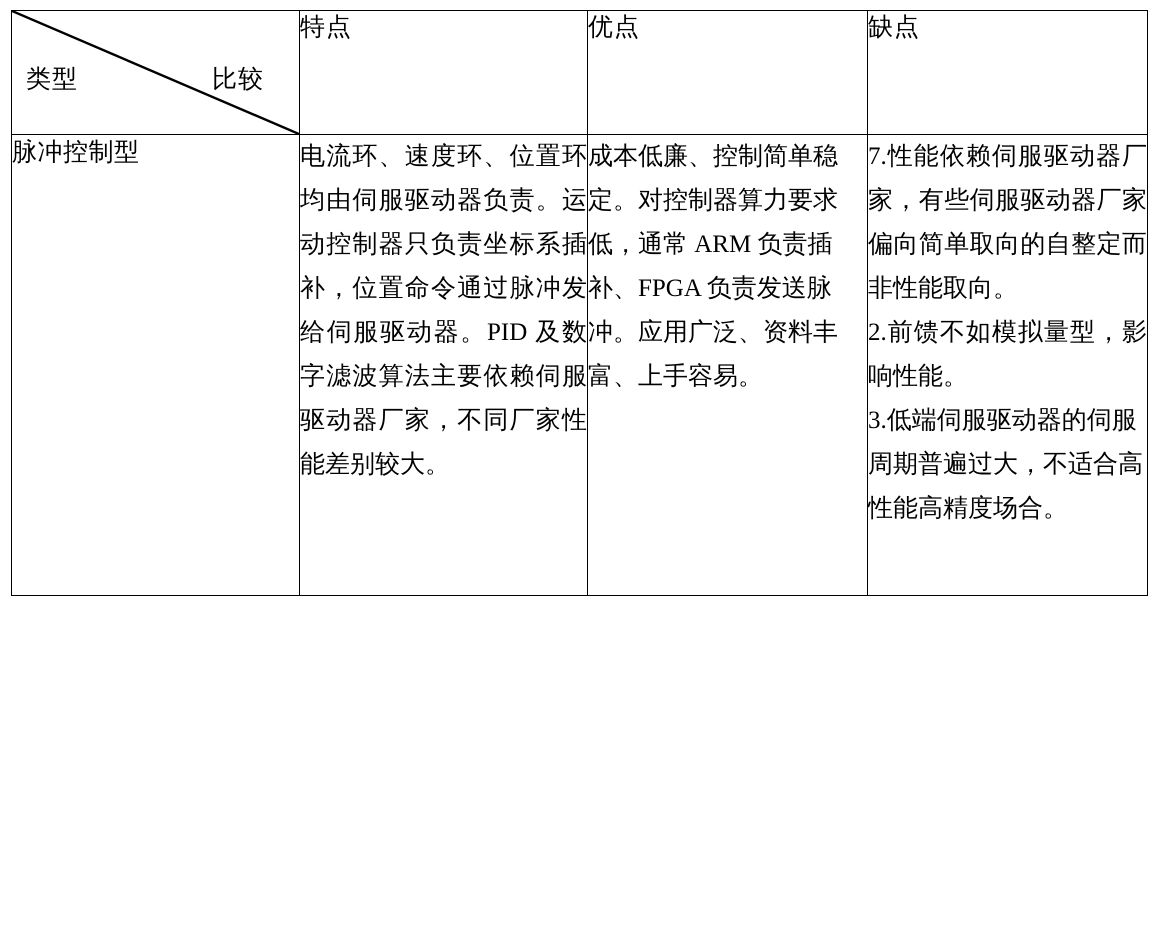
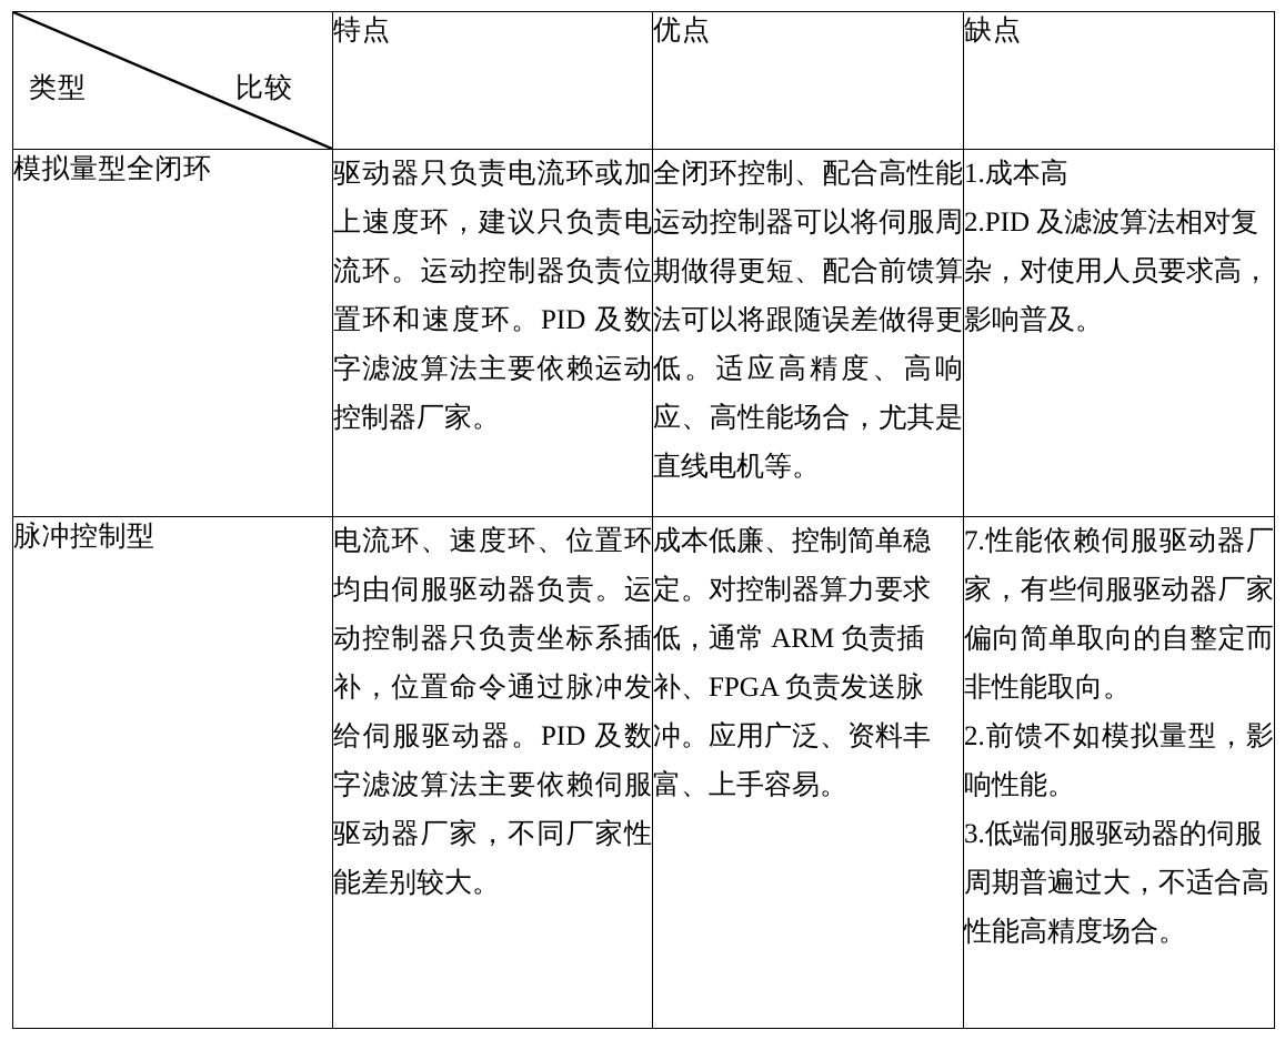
  类型 比较	特点	优点	缺点
+ 模拟量型全闭环	驱动器只负责电流环或加上速度环，建议只负责电流环。运动控制器负责位置环和速度环。PID 及数字滤波算法主要依赖运动控制器厂家。	全闭环控制、配合高性能运动控制器可以将伺服周期做得更短、配合前馈算法可以将跟随误差做得更低。适应高精度、高响应、高性能场合，尤其是直线电机等。	1.成本高2.PID 及滤波算法相对复杂，对使用人员要求高，影响普及。
  脉冲控制型	电流环、速度环、位置环均由伺服驱动器负责。运动控制器只负责坐标系插补，位置命令通过脉冲发给伺服驱动器。PID 及数字滤波算法主要依赖伺服驱动器厂家，不同厂家性能差别较大。	成本低廉、控制简单稳定。对控制器算力要求低，通常 ARM 负责插补、FPGA 负责发送脉冲。应用广泛、资料丰富、上手容易。	7.性能依赖伺服驱动器厂家，有些伺服驱动器厂家偏向简单取向的自整定而非性能取向。2.前馈不如模拟量型，影响性能。3.低端伺服驱动器的伺服周期普遍过大，不适合高性能高精度场合。
